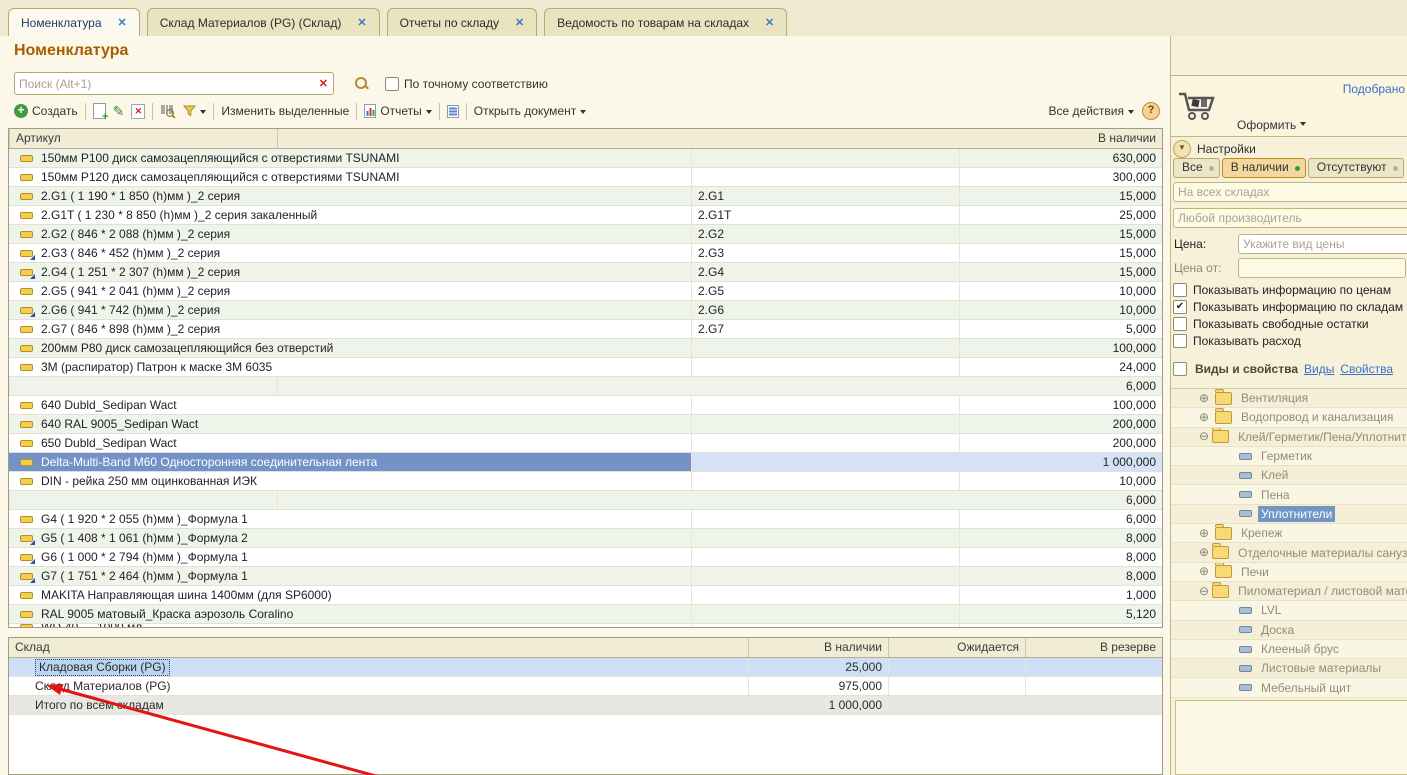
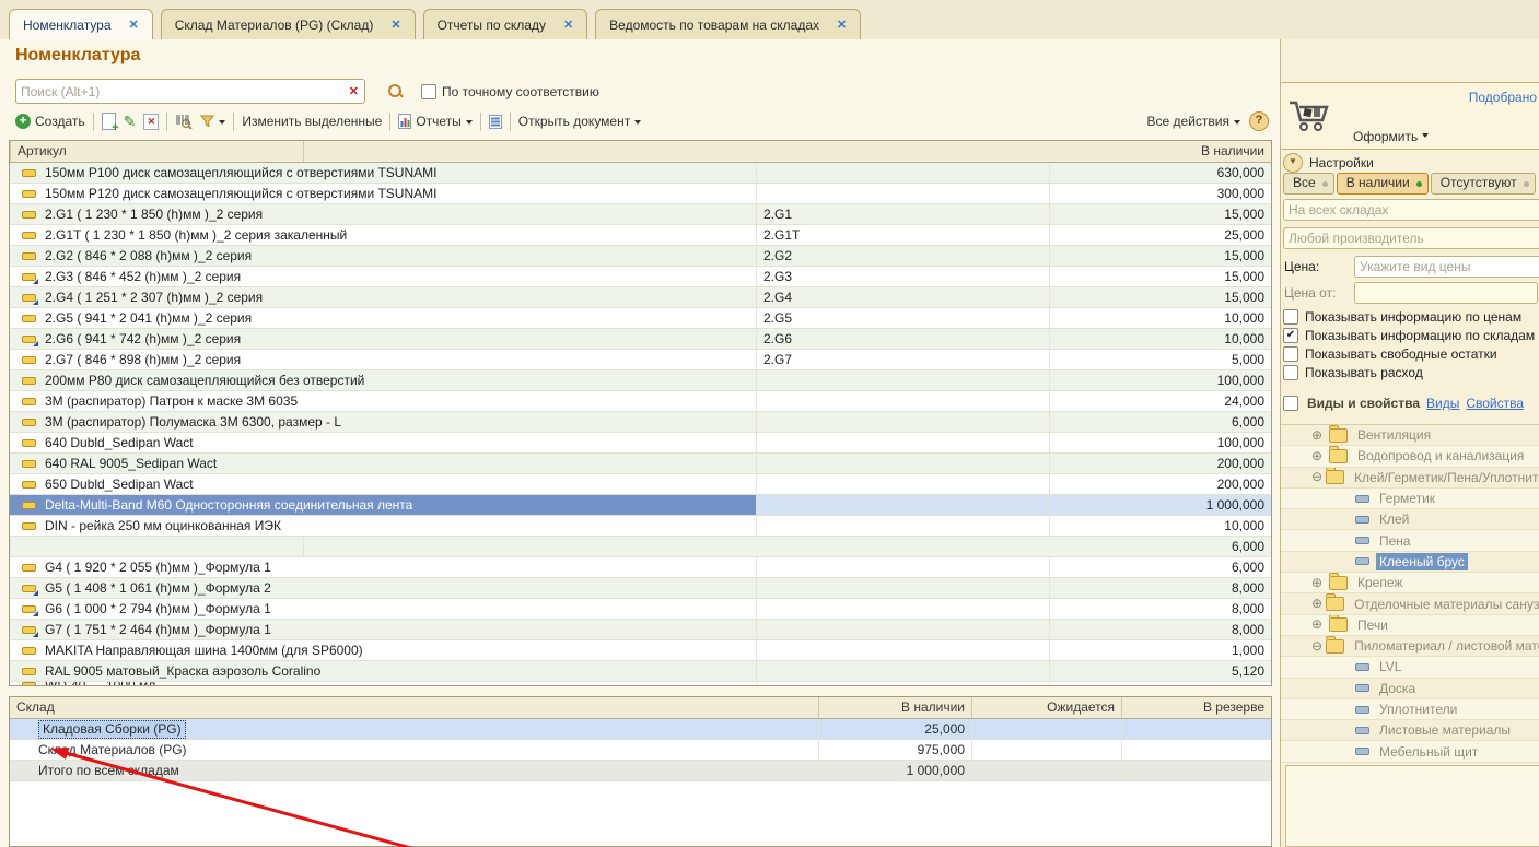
  Номенклатура
  ✕
  Склад Материалов (PG) (Склад)
  ✕
  Отчеты по складу
  ✕
  Ведомость по товарам на складах
  ✕
  Номенклатура
  Поиск (Alt+1)
  ✕
  По точному соответствию
  +
  Создать
  ✎
  ✕
  Изменить выделенные
  Отчеты
  Открыть документ
  Все действия
  ?
  Артикул
  В наличии
  150мм P100 диск самозацепляющийся с отверстиями TSUNAMI
  630,000
  150мм P120 диск самозацепляющийся с отверстиями TSUNAMI
  300,000
- 2.G1 ( 1 190 * 1 850 (h)мм )_2 серия
+ 2.G1 ( 1 230 * 1 850 (h)мм )_2 серия
  2.G1
  15,000
- 2.G1T ( 1 230 * 8 850 (h)мм )_2 серия закаленный
+ 2.G1T ( 1 230 * 1 850 (h)мм )_2 серия закаленный
  2.G1T
  25,000
  2.G2 ( 846 * 2 088 (h)мм )_2 серия
  2.G2
  15,000
  2.G3 ( 846 * 452 (h)мм )_2 серия
  2.G3
  15,000
  2.G4 ( 1 251 * 2 307 (h)мм )_2 серия
  2.G4
  15,000
  2.G5 ( 941 * 2 041 (h)мм )_2 серия
  2.G5
  10,000
  2.G6 ( 941 * 742 (h)мм )_2 серия
  2.G6
  10,000
  2.G7 ( 846 * 898 (h)мм )_2 серия
  2.G7
  5,000
  200мм P80 диск самозацепляющийся без отверстий
  100,000
  3М (распиратор) Патрон к маске 3М 6035
  24,000
+ 3М (распиратор) Полумаска 3М 6300, размер - L
  6,000
  640 Dubld_Sedipan Wact
  100,000
  640 RAL 9005_Sedipan Wact
  200,000
  650 Dubld_Sedipan Wact
  200,000
  Delta-Multi-Band M60 Односторонняя соединительная лента
  1 000,000
  DIN - рейка 250 мм оцинкованная ИЭК
  10,000
  6,000
  G4 ( 1 920 * 2 055 (h)мм )_Формула 1
  6,000
  G5 ( 1 408 * 1 061 (h)мм )_Формула 2
  8,000
  G6 ( 1 000 * 2 794 (h)мм )_Формула 1
  8,000
  G7 ( 1 751 * 2 464 (h)мм )_Формула 1
  8,000
  MAKITA Направляющая шина 1400мм (для SP6000)
  1,000
  RAL 9005 матовый_Краска аэрозоль Coralino
  5,120
  Склад
  В наличии
  Ожидается
  В резерве
  Кладовая Сборки (PG)
  25,000
  Скд Материалов (PG)
  975,000
  Итого по всемкладам
  1 000,000
  Подобрано
  Оформить
  ▼
  Настройки
  Все
  В наличии
  Отсутствуют
  На всех складах
  Любой производитель
  Цена:
  Укажите вид цены
  Цена от:
  Показывать информацию по ценам
  ✔
  Показывать информацию по складам
  Показывать свободные остатки
  Показывать расход
  Виды и свойства
  Виды
  Свойства
  ⊕
  Вентиляция
  ⊕
  Водопровод и канализация
  ⊖
  Клей/Герметик/Пена/Уплотнит
  Герметик
  Клей
  Пена
- Уплотнители
+ Клееный брус
  ⊕
  Крепеж
  ⊕
  Отделочные материалы сануз
  ⊕
  Печи
  ⊖
  Пиломатериал / листовой мат
  LVL
  Доска
- Клееный брус
+ Уплотнители
  Листовые материалы
  Мебельный щит
